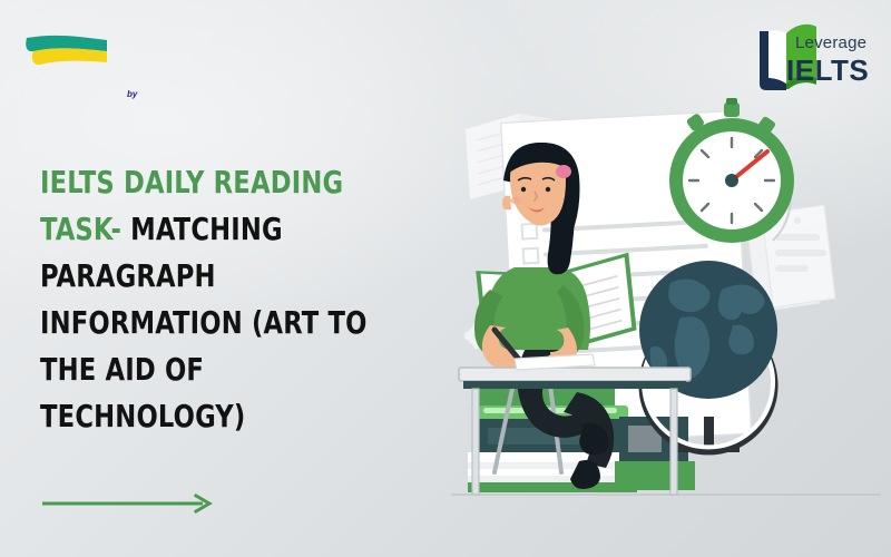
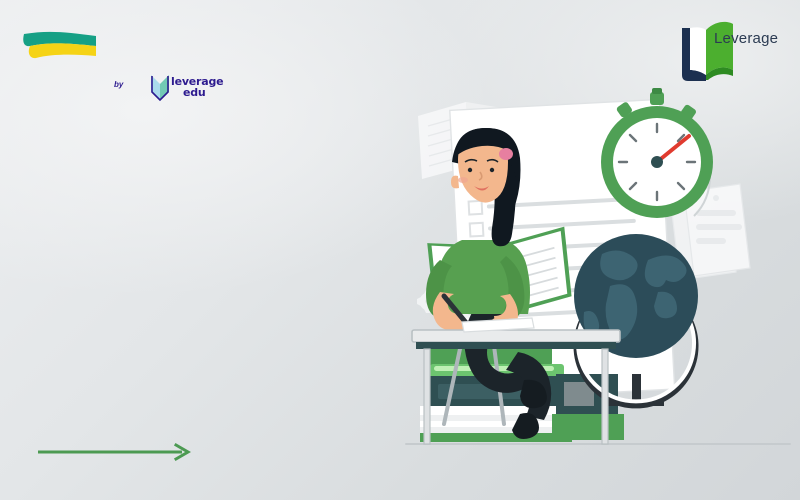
  by
+ leverage
+ edu
  Leverage
- IELTS
- IELTS DAILY READING TASK- MATCHING PARAGRAPH INFORMATION (ART TO THE AID OF TECHNOLOGY)
